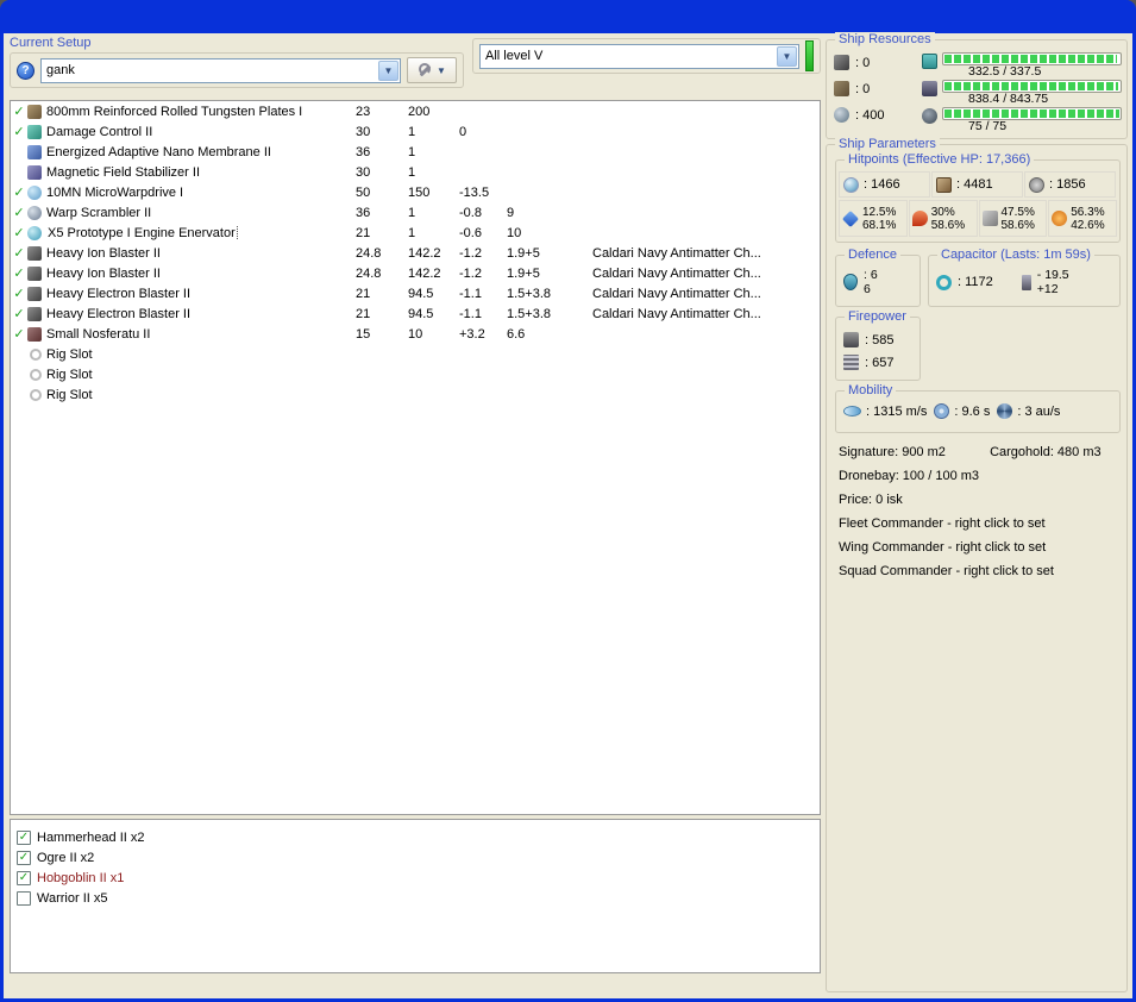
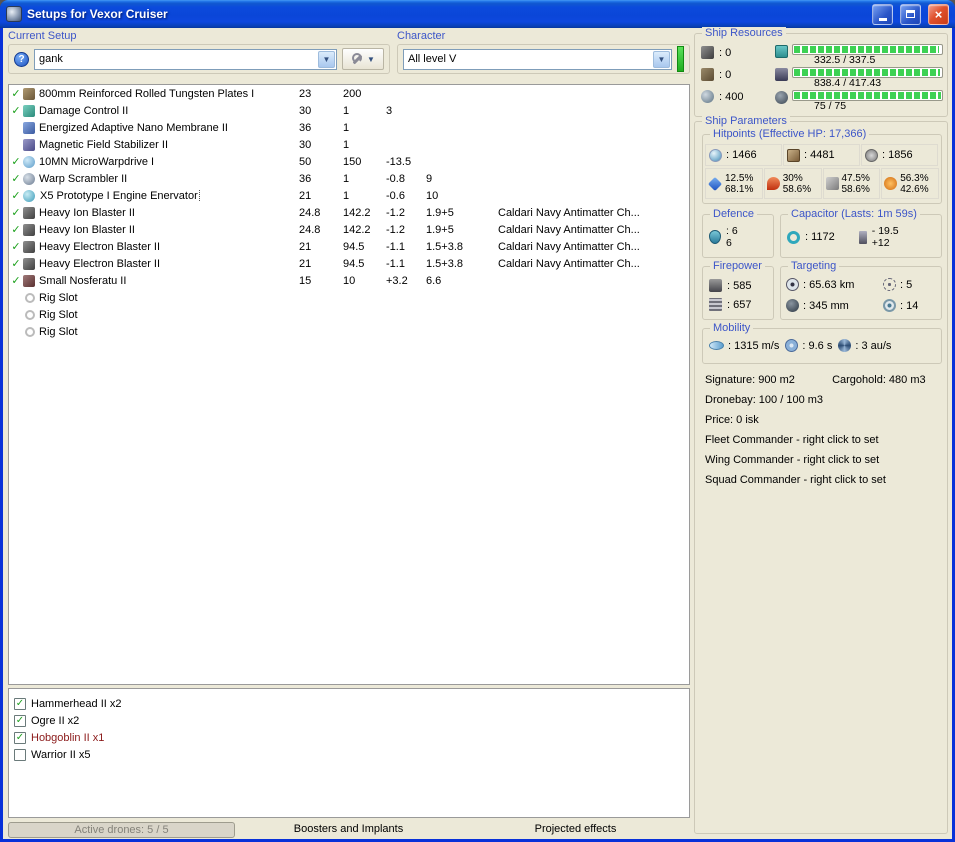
+ Setups for Vexor Cruiser
+ ×
  Current Setup
  ?
  gank
  ▼
  ▼
+ Character
  All level V
  ▼
  ✓
  800mm Reinforced Rolled Tungsten Plates I
  23
  200
  ✓
  Damage Control II
  30
  1
- 0
+ 3
  Energized Adaptive Nano Membrane II
  36
  1
  Magnetic Field Stabilizer II
  30
  1
  ✓
  10MN MicroWarpdrive I
  50
  150
  -13.5
  ✓
  Warp Scrambler II
  36
  1
  -0.8
  9
  ✓
  X5 Prototype I Engine Enervator
  21
  1
  -0.6
  10
  ✓
  Heavy Ion Blaster II
  24.8
  142.2
  -1.2
  1.9+5
  Caldari Navy Antimatter Ch...
  ✓
  Heavy Ion Blaster II
  24.8
  142.2
  -1.2
  1.9+5
  Caldari Navy Antimatter Ch...
  ✓
  Heavy Electron Blaster II
  21
  94.5
  -1.1
  1.5+3.8
  Caldari Navy Antimatter Ch...
  ✓
  Heavy Electron Blaster II
  21
  94.5
  -1.1
  1.5+3.8
  Caldari Navy Antimatter Ch...
  ✓
  Small Nosferatu II
  15
  10
  +3.2
  6.6
  Rig Slot
  Rig Slot
  Rig Slot
  ✓
  Hammerhead II x2
  ✓
  Ogre II x2
  ✓
  Hobgoblin II x1
  Warrior II x5
+ Active drones: 5 / 5
+ Boosters and Implants
+ Projected effects
  Ship Resources
  : 0
  : 0
  : 400
  332.5 / 337.5
- 838.4 / 843.75
+ 838.4 / 417.43
  75 / 75
  Ship Parameters
  Hitpoints (Effective HP: 17,366)
  : 1466
  : 4481
  : 1856
  12.5%
  68.1%
  30%
  58.6%
  47.5%
  58.6%
  56.3%
  42.6%
  Defence
  : 6
  6
  Capacitor (Lasts: 1m 59s)
  : 1172
  - 19.5
  +12
  Firepower
  : 585
  : 657
+ Targeting
+ : 65.63 km
+ : 5
+ : 345 mm
+ : 14
  Mobility
  : 1315 m/s
  : 9.6 s
  : 3 au/s
  Signature: 900 m2 Cargohold: 480 m3
  Dronebay: 100 / 100 m3
  Price: 0 isk
  Fleet Commander - right click to set
  Wing Commander - right click to set
  Squad Commander - right click to set
